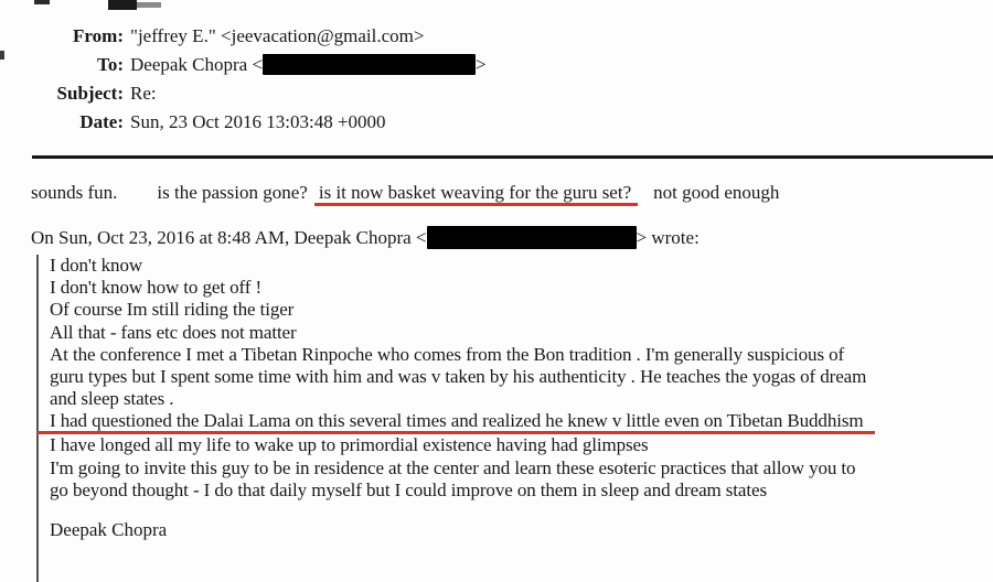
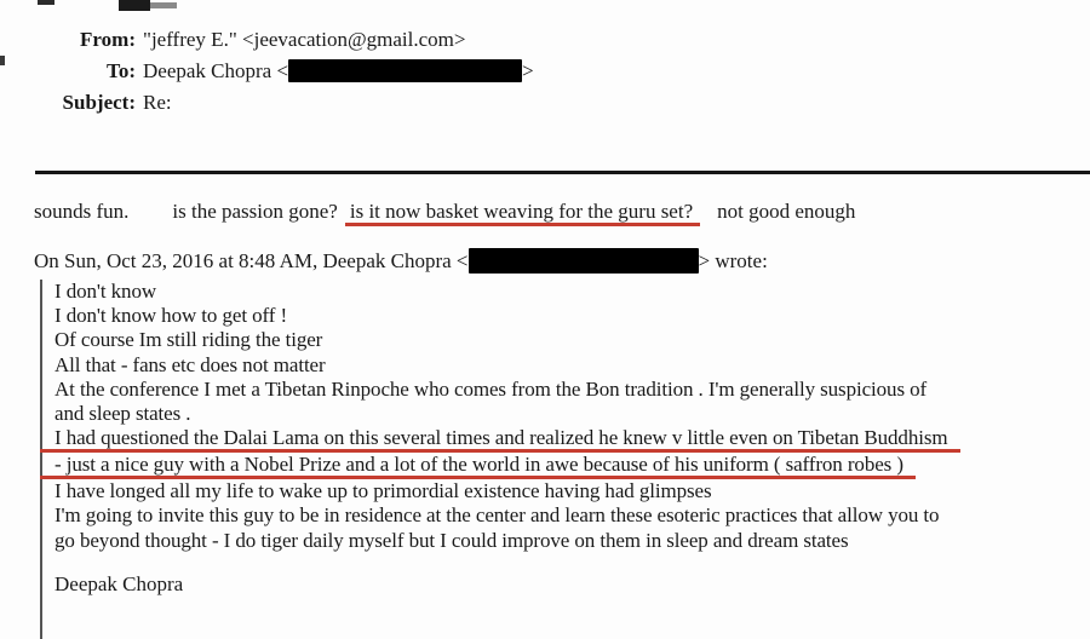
  From: "jeffrey E." <jeevacation@gmail.com>
  To: Deepak Chopra < >
  Subject: Re:
- Date: Sun, 23 Oct 2016 13:03:48 +0000
  sounds fun. is the passion gone? is it now basket weaving for the guru set? not good enough
  On Sun, Oct 23, 2016 at 8:48 AM, Deepak Chopra < > wrote:
  I don't know
  I don't know how to get off !
  Of course Im still riding the tiger
  All that - fans etc does not matter
  At the conference I met a Tibetan Rinpoche who comes from the Bon tradition . I'm generally suspicious of
- guru types but I spent some time with him and was v taken by his authenticity . He teaches the yogas of dream
  and sleep states .
  I had questioned the Dalai Lama on this several times and realized he knew v little even on Tibetan Buddhism
+ - just a nice guy with a Nobel Prize and a lot of the world in awe because of his uniform ( saffron robes )
  I have longed all my life to wake up to primordial existence having had glimpses
  I'm going to invite this guy to be in residence at the center and learn these esoteric practices that allow you to
- go beyond thought - I do that daily myself but I could improve on them in sleep and dream states
+ go beyond thought - I do tiger daily myself but I could improve on them in sleep and dream states
  Deepak Chopra
